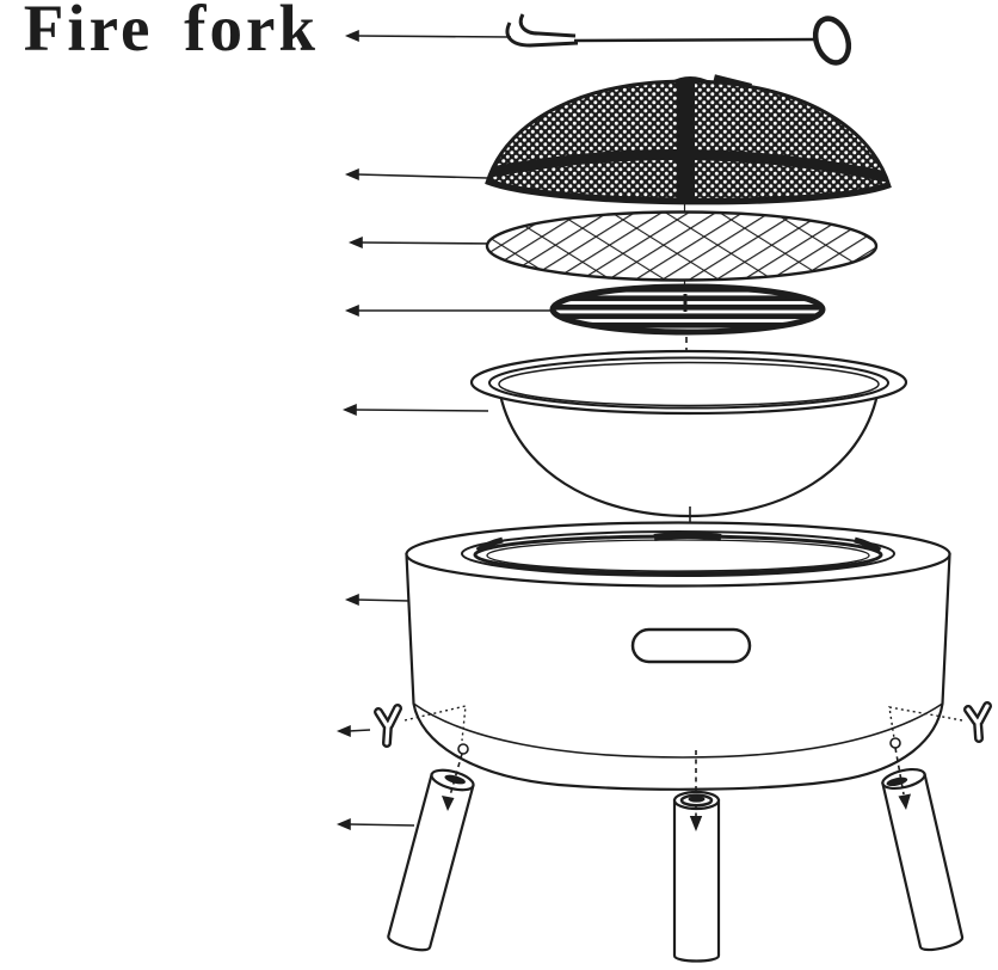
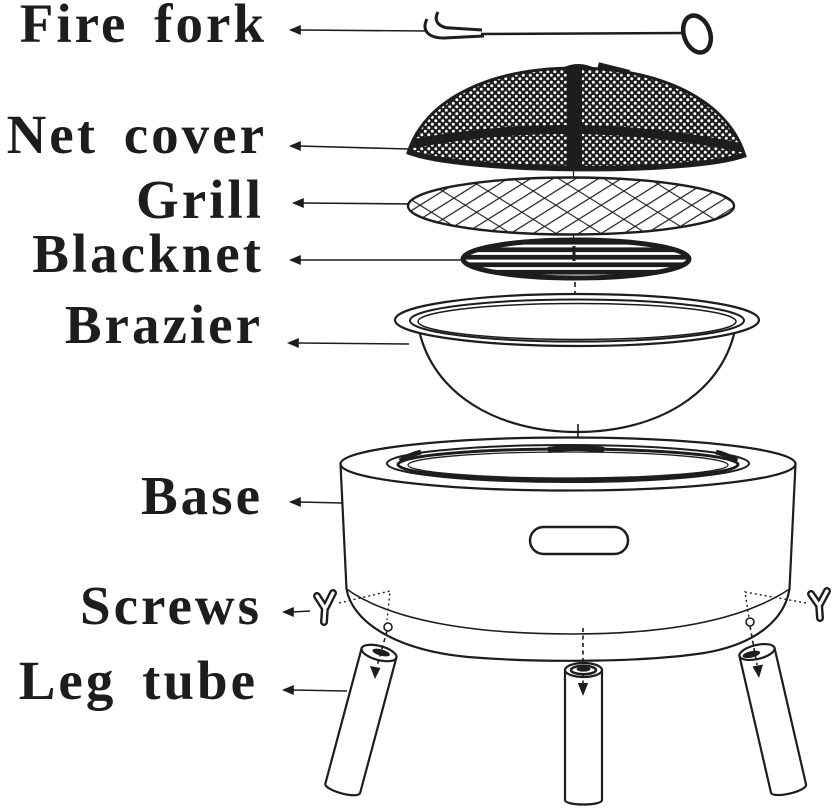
  Fire fork
+ Net cover
+ Grill
+ Blacknet
+ Brazier
+ Base
+ Screws
+ Leg tube
